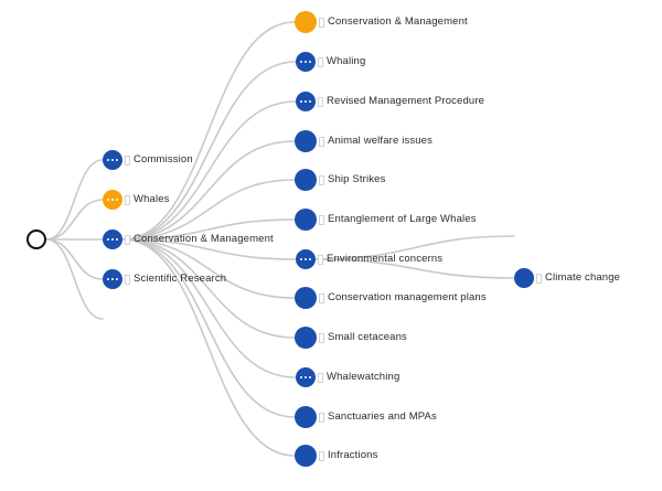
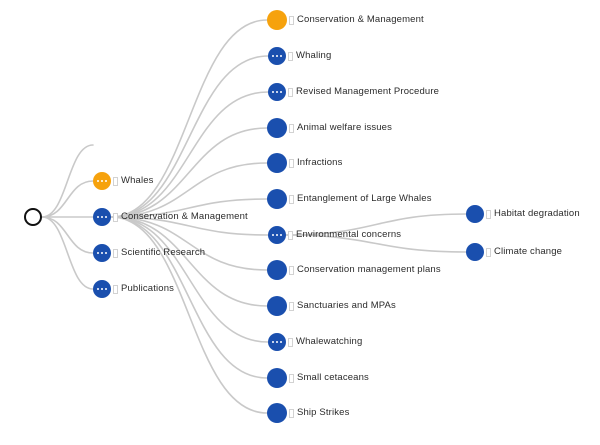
- Commission
  Whales
  Conservation & Management
  Scientific Research
+ Publications
  Conservation & Management
  Whaling
  Revised Management Procedure
  Animal welfare issues
- Ship Strikes
+ Infractions
  Entanglement of Large Whales
  Environmental concerns
  Conservation management plans
- Small cetaceans
+ Sanctuaries and MPAs
  Whalewatching
- Sanctuaries and MPAs
+ Small cetaceans
- Infractions
+ Ship Strikes
+ Habitat degradation
  Climate change
